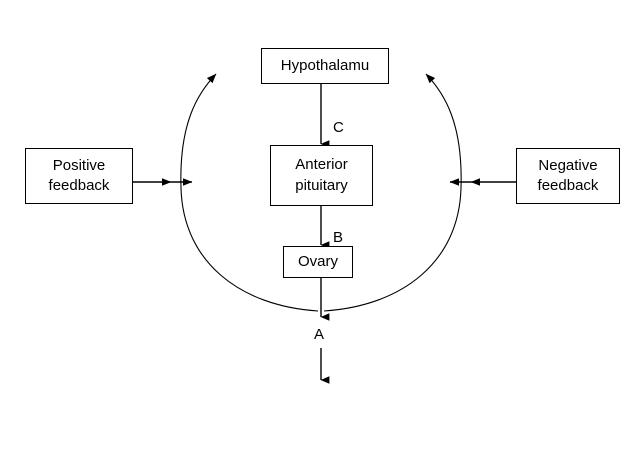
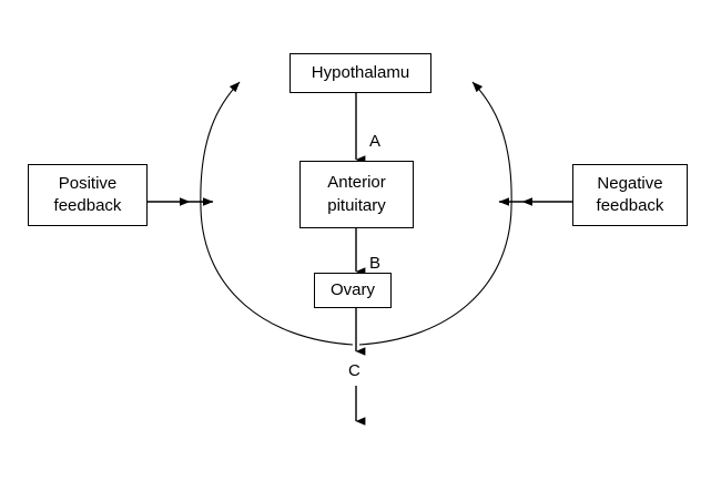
  Hypothalamu
  Anterior
  pituitary
  Ovary
  Positive
  feedback
  Negative
  feedback
- C
+ A
  B
- A
+ C
